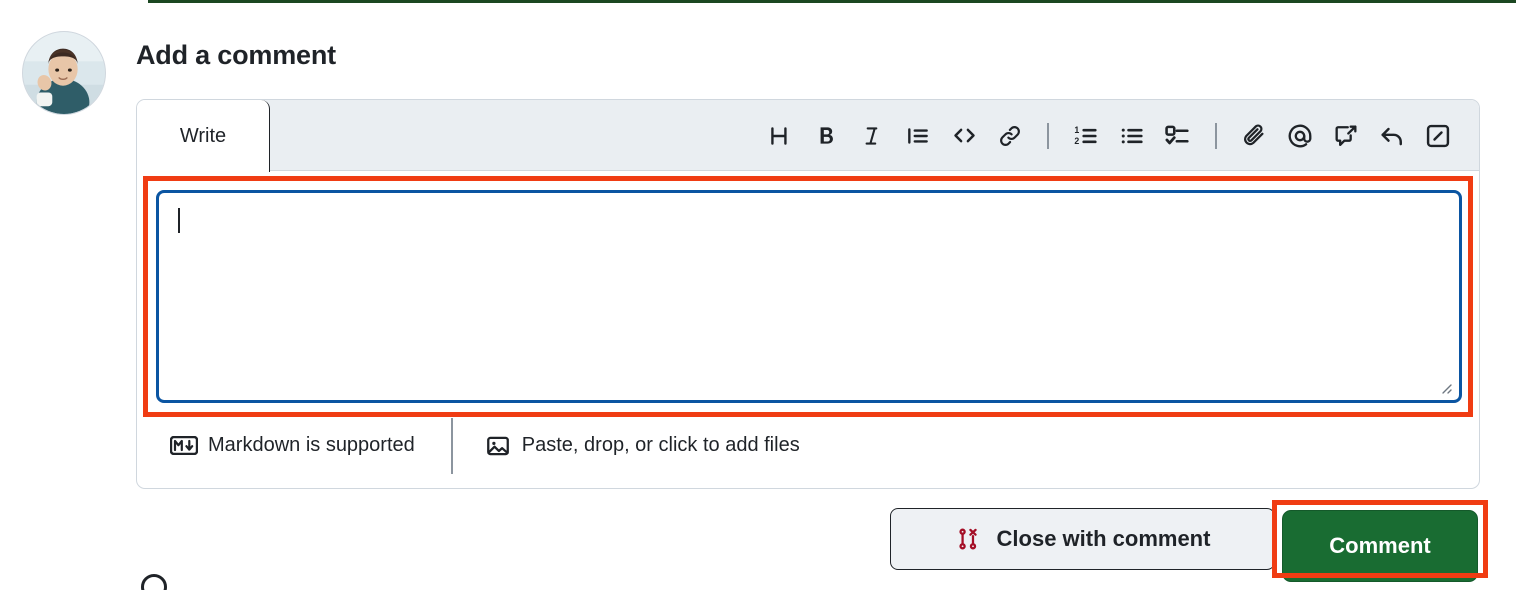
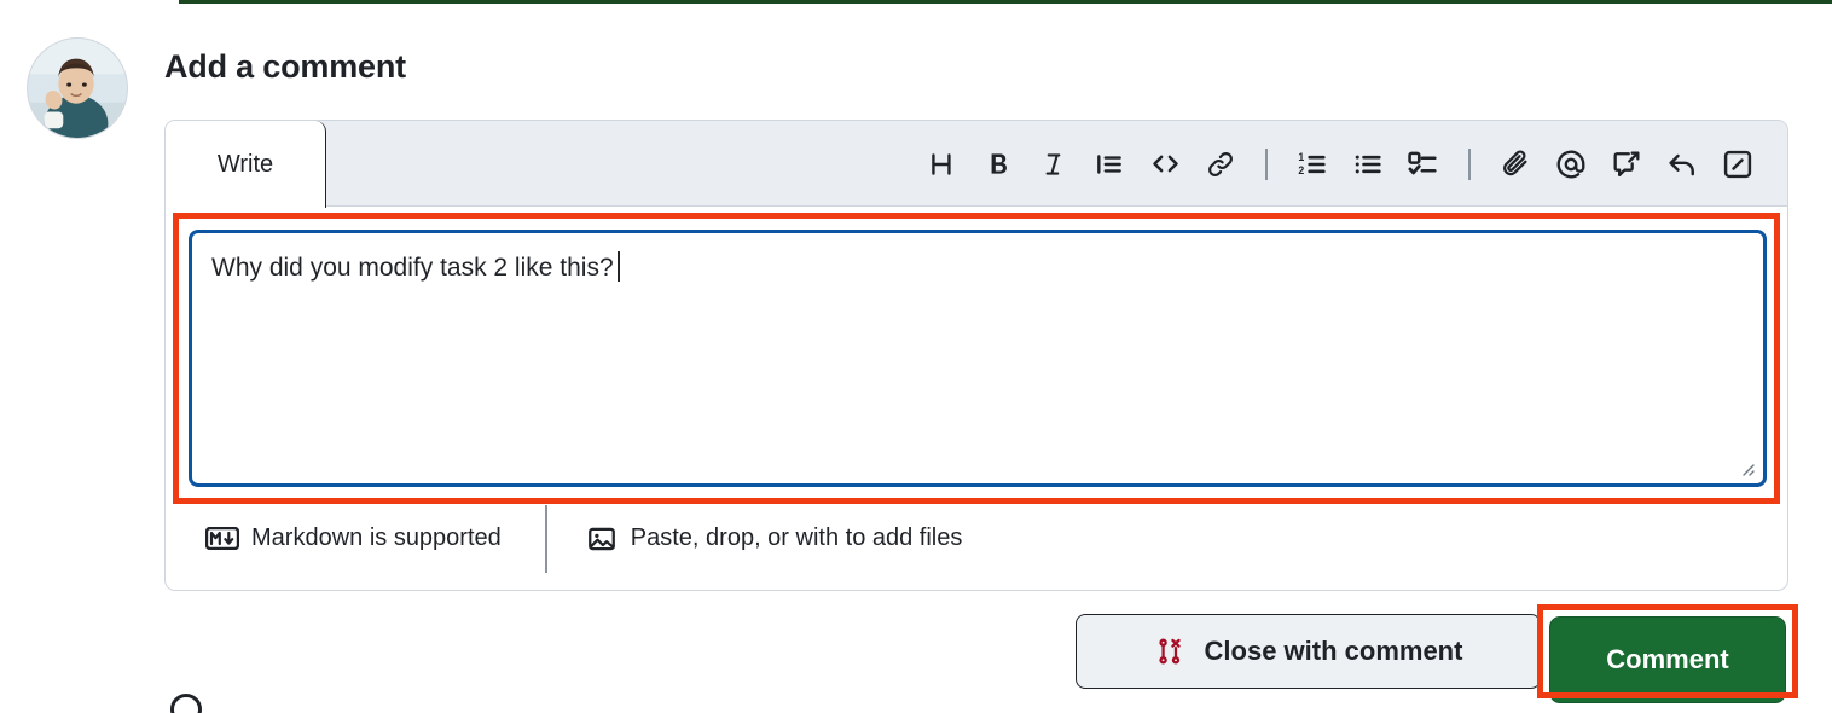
  Add a comment
  Write
  1
  2
+ Why did you modify task 2 like this?
  Markdown is supported
- Paste, drop, or click to add files
+ Paste, drop, or with to add files
  Close with comment
  Comment
